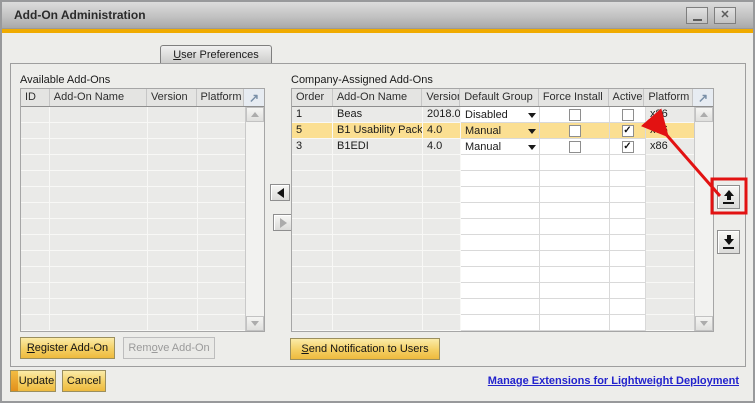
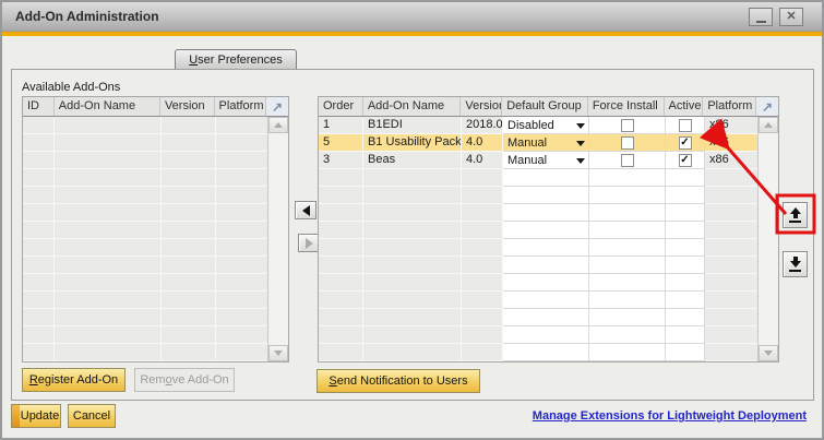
  Add-On Administration
  ✕
  User Preferences
  Available Add-Ons
  ID
  Add-On Name
  Version
  Platform
  ↗
- Company-Assigned Add-Ons
  Order
  Add-On Name
  Versio
  Default Group
  Force Install
  Active
  Platform
  ↗
  1
- Beas
+ B1EDI
  Disabled
  x86
  5
  B1 Usability Pack
  4.0
  Manual
  x86
  3
- B1EDI
+ Beas
  4.0
  Manual
  x86
  Register Add-On
  Remove Add-On
  Send Notification to Users
  Update
  Cancel
  Manage Extensions for Lightweight Deployment
